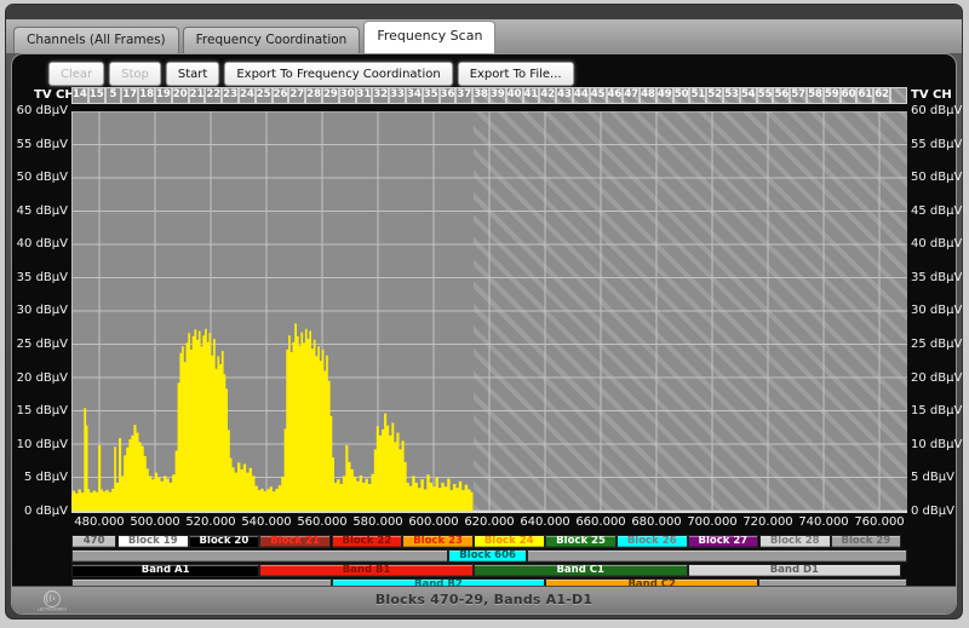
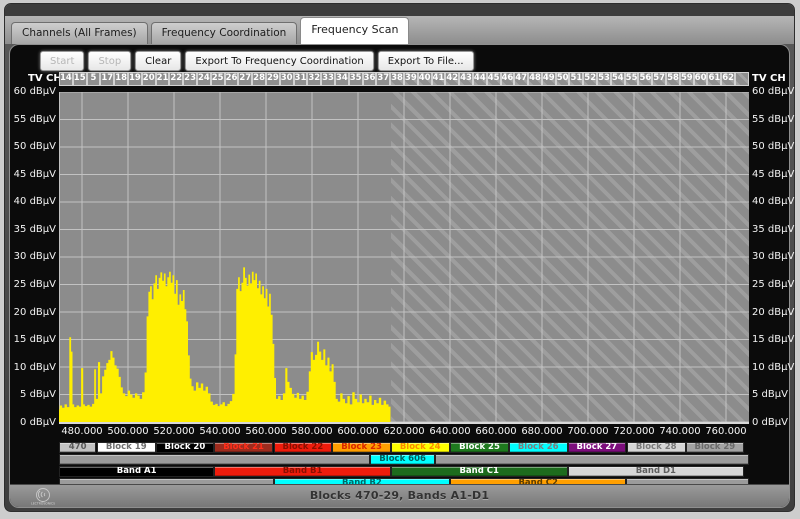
  Channels (All Frames)
  Frequency Coordination
  Frequency Scan
- Clear
+ Start
  Stop
- Start
+ Clear
  Export To Frequency Coordination
  Export To File...
  TV CH
  14
  15
  5
  17
  18
  19
  20
  21
  22
  23
  24
  25
  26
  27
  28
  29
  30
  31
  32
  33
  34
  35
  36
  37
  38
  39
  40
  41
  42
  43
  44
  45
  46
  47
  48
  49
  50
  51
  52
  53
  54
  55
  56
  57
  58
  59
  60
  61
  62
  TV CH
  60 dBµV
  55 dBµV
  50 dBµV
  45 dBµV
  40 dBµV
  35 dBµV
  30 dBµV
  25 dBµV
  20 dBµV
  15 dBµV
  10 dBµV
  5 dBµV
  0 dBµV
  60 dBµV
  55 dBµV
  50 dBµV
  45 dBµV
  40 dBµV
  35 dBµV
  30 dBµV
  25 dBµV
  20 dBµV
  15 dBµV
  10 dBµV
  5 dBµV
  0 dBµV
  480.000
  500.000
  520.000
  540.000
  560.000
  580.000
  600.000
  620.000
  640.000
  660.000
  680.000
  700.000
  720.000
  740.000
  760.000
  470
  Block 19
  Block 20
  Block 21
  Block 22
  Block 23
  Block 24
  Block 25
  Block 26
  Block 27
  Block 28
  Block 29
  Block 606
  Band A1
  Band B1
  Band C1
  Band D1
  Band B2
  Band C2
  Blocks 470-29, Bands A1-D1
